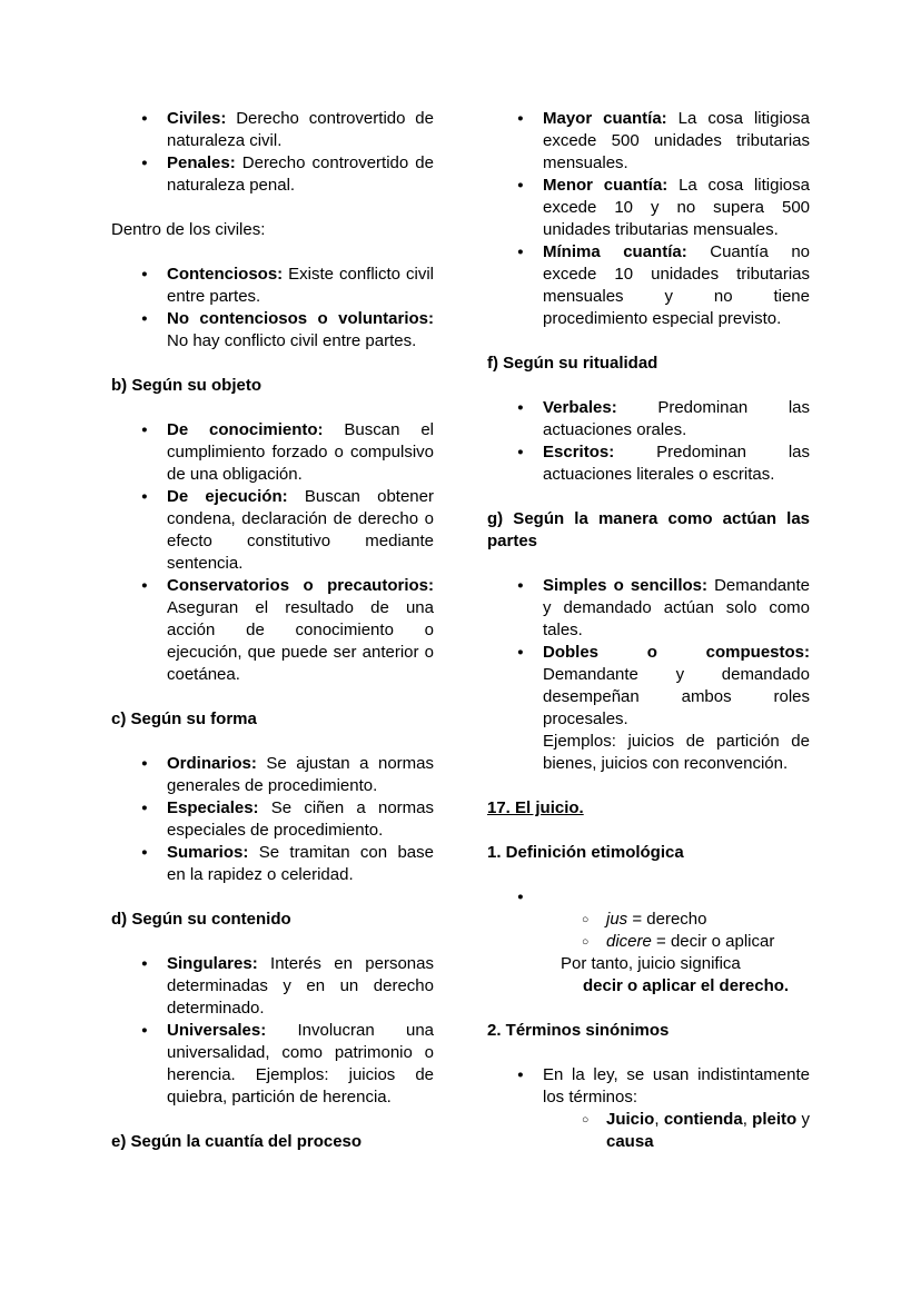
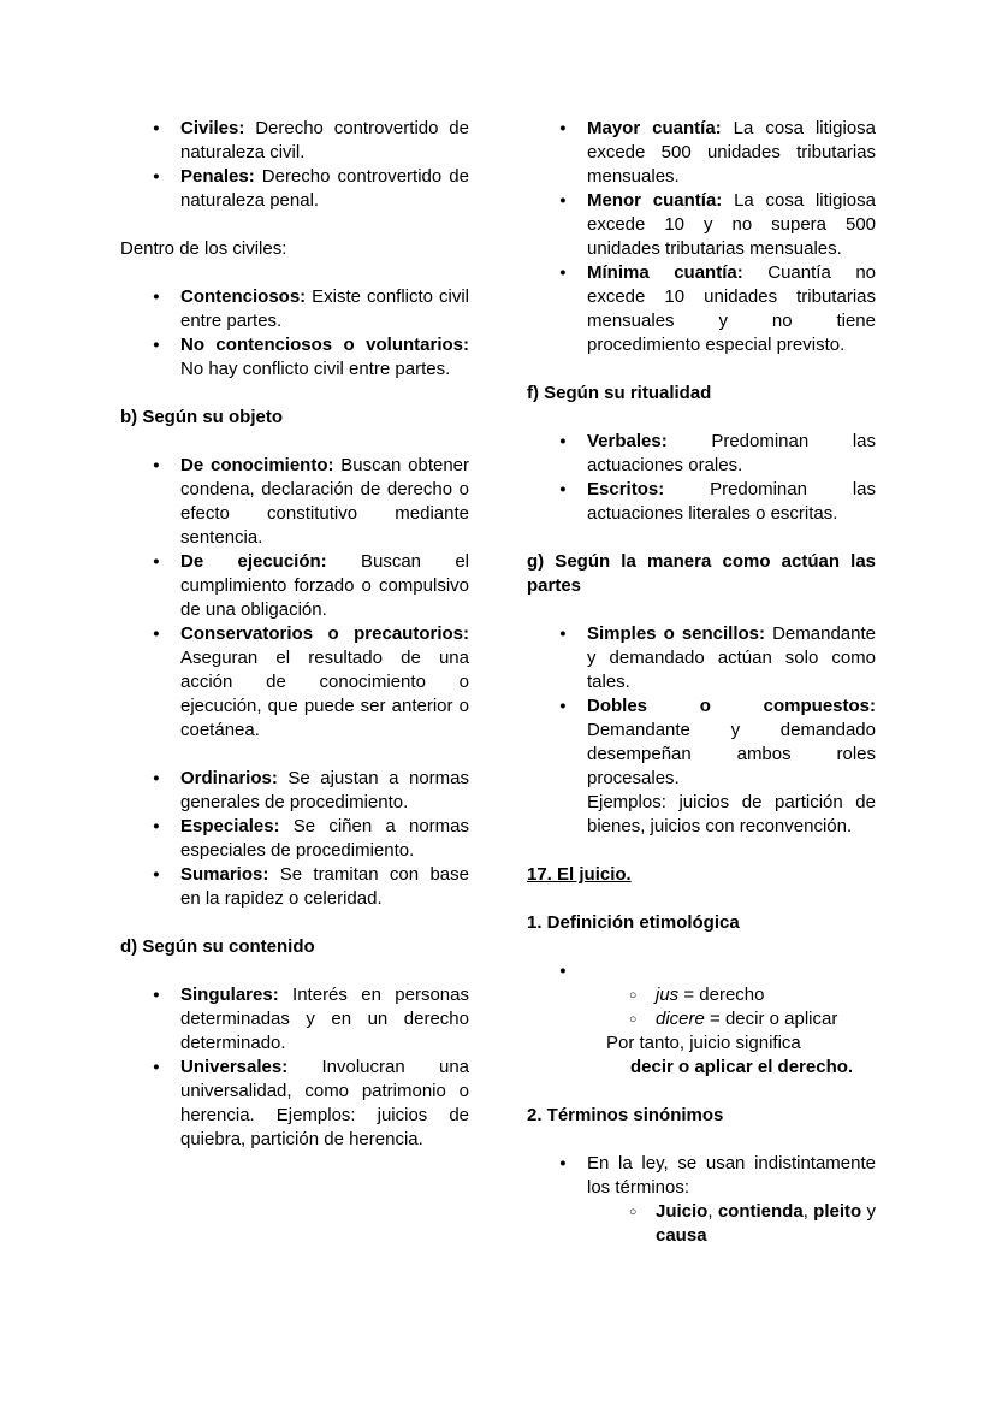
  ●
  Civiles: Derecho controvertido de naturaleza civil.
  ●
  Penales: Derecho controvertido de naturaleza penal.
  Dentro de los civiles:
  ●
  Contenciosos: Existe conflicto civil entre partes.
  ●
  No contenciosos o voluntarios: No hay conflicto civil entre partes.
  b) Según su objeto
  ●
- De conocimiento: Buscan el cumplimiento forzado o compulsivo de una obligación.
+ De conocimiento: Buscan obtener condena, declaración de derecho o efecto constitutivo mediante sentencia.
  ●
- De ejecución: Buscan obtener condena, declaración de derecho o efecto constitutivo mediante sentencia.
+ De ejecución: Buscan el cumplimiento forzado o compulsivo de una obligación.
  ●
  Conservatorios o precautorios: Aseguran el resultado de una acción de conocimiento o ejecución, que puede ser anterior o coetánea.
- c) Según su forma
  ●
  Ordinarios: Se ajustan a normas generales de procedimiento.
  ●
  Especiales: Se ciñen a normas especiales de procedimiento.
  ●
  Sumarios: Se tramitan con base en la rapidez o celeridad.
  d) Según su contenido
  ●
  Singulares: Interés en personas determinadas y en un derecho determinado.
  ●
  Universales: Involucran una universalidad, como patrimonio o herencia. Ejemplos: juicios de quiebra, partición de herencia.
- e) Según la cuantía del proceso
  ●
  Mayor cuantía: La cosa litigiosa excede 500 unidades tributarias mensuales.
  ●
  Menor cuantía: La cosa litigiosa excede 10 y no supera 500 unidades tributarias mensuales.
  ●
  Mínima cuantía: Cuantía no excede 10 unidades tributarias mensuales y no tiene procedimiento especial previsto.
  f) Según su ritualidad
  ●
  Verbales: Predominan las actuaciones orales.
  ●
  Escritos: Predominan las actuaciones literales o escritas.
  g) Según la manera como actúan las partes
  ●
  Simples o sencillos: Demandante y demandado actúan solo como tales.
  ●
  Dobles o compuestos: Demandante y demandado desempeñan ambos roles procesales.
  Ejemplos: juicios de partición de bienes, juicios con reconvención.
  17. El juicio.
  1. Definición etimológica
  ●
  ○
  jus = derecho
  ○
  dicere = decir o aplicar
  Por tanto, juicio significa
  decir o aplicar el derecho.
  2. Términos sinónimos
  ●
  En la ley, se usan indistintamente los términos:
  ○
  Juicio, contienda, pleito y causa
